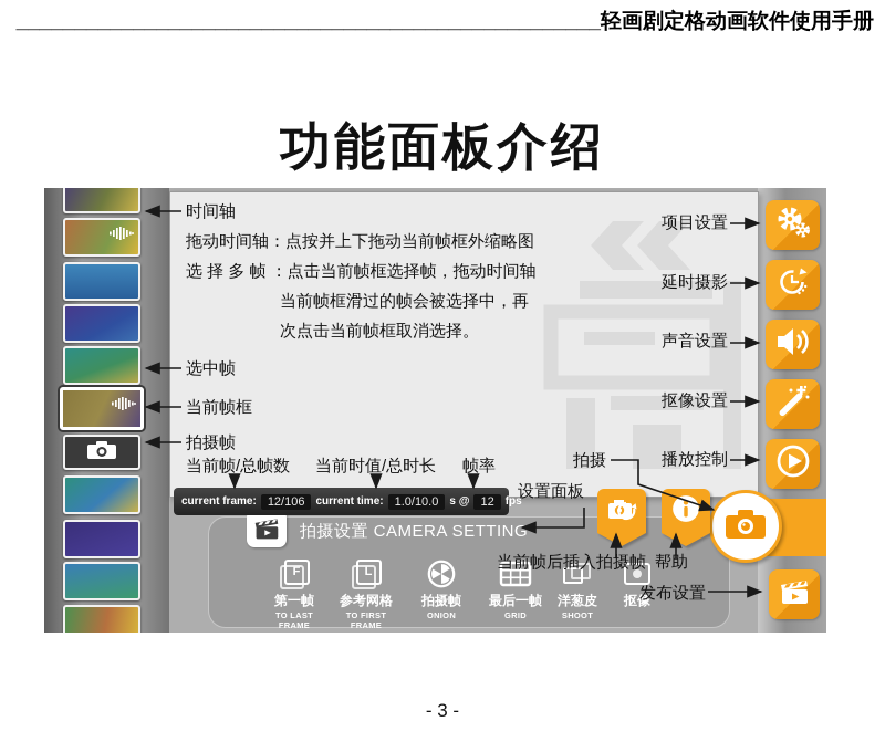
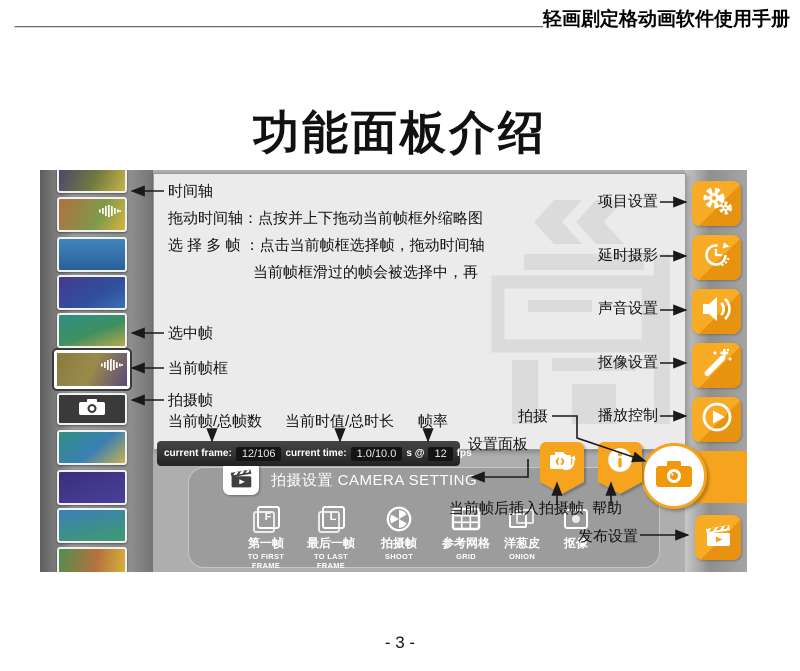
  __________________________________________________轻画剧定格动画软件使用手册
  功能面板介绍
  current frame:
  12/106
  current time:
  1.0/10.0
  s @
  12
  fps
  拍摄设置 CAMERA SETTING
  F
  第一帧
- TO LAST FRAME
+ TO FIRST FRAME
  L
- 参考网格
+ 最后一帧
- TO FIRST FRAME
+ TO LAST FRAME
  拍摄帧
- ONION
+ SHOOT
- 最后一帧
+ 参考网格
  GRID
  洋葱皮
- SHOOT
+ ONION
  抠像
  时间轴
  拖动时间轴：点按并上下拖动当前帧框外缩略图
  选 择 多 帧 ：点击当前帧框选择帧，拖动时间轴
  当前帧框滑过的帧会被选择中，再
- 次点击当前帧框取消选择。
  选中帧
  当前帧框
  拍摄帧
  当前帧/总帧数
  当前时值/总时长
  帧率
  项目设置
  延时摄影
  声音设置
  抠像设置
  播放控制
  拍摄
  设置面板
  当前帧后插入拍摄帧
  帮助
  发布设置
  - 3 -
